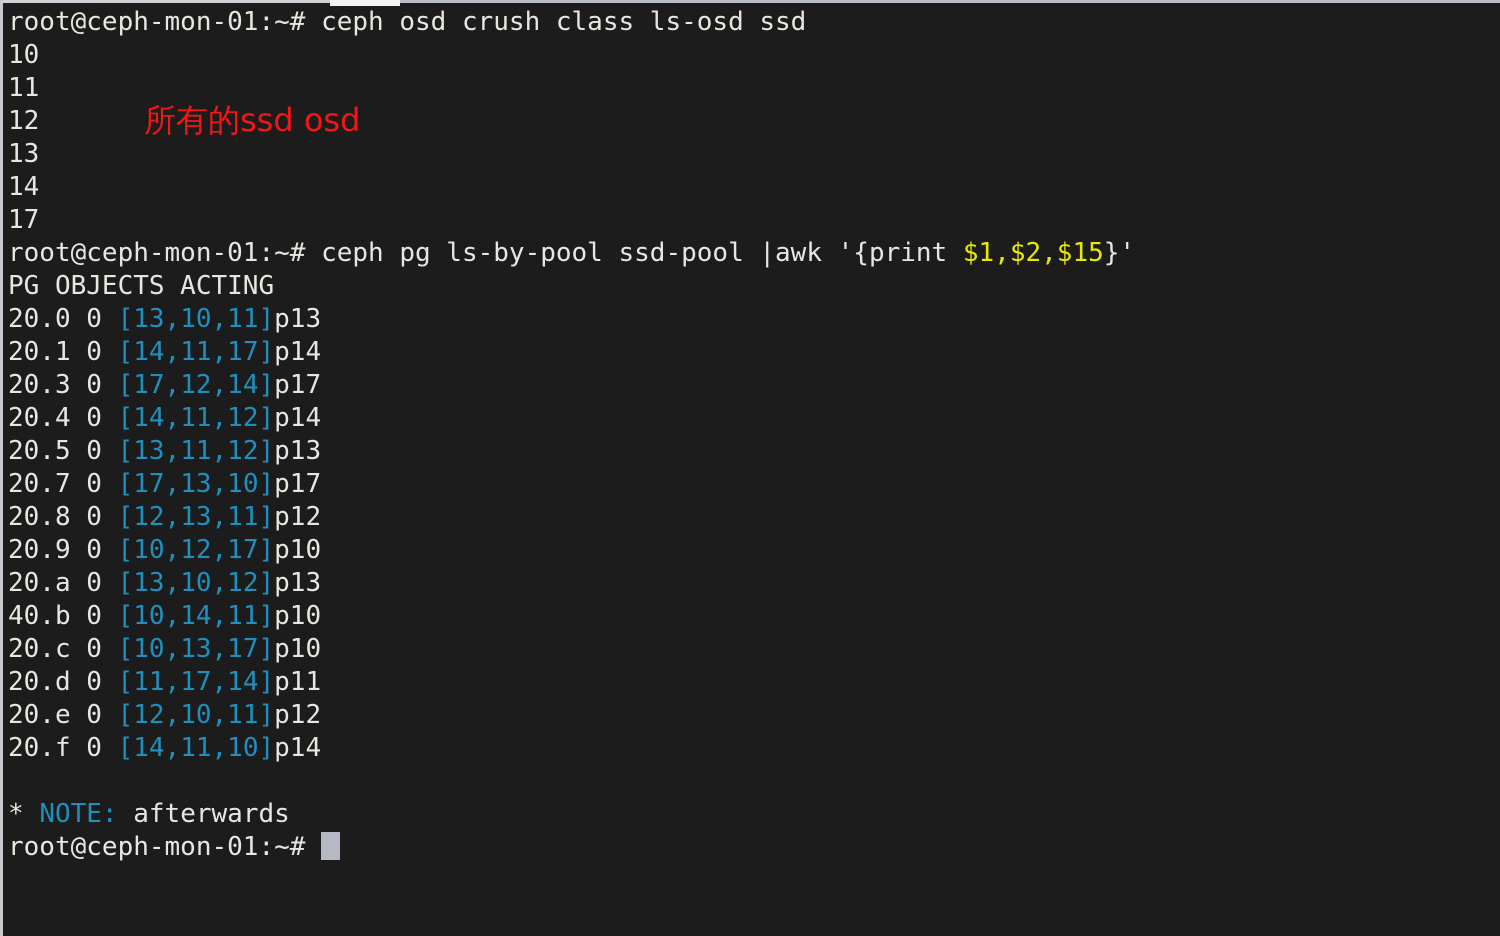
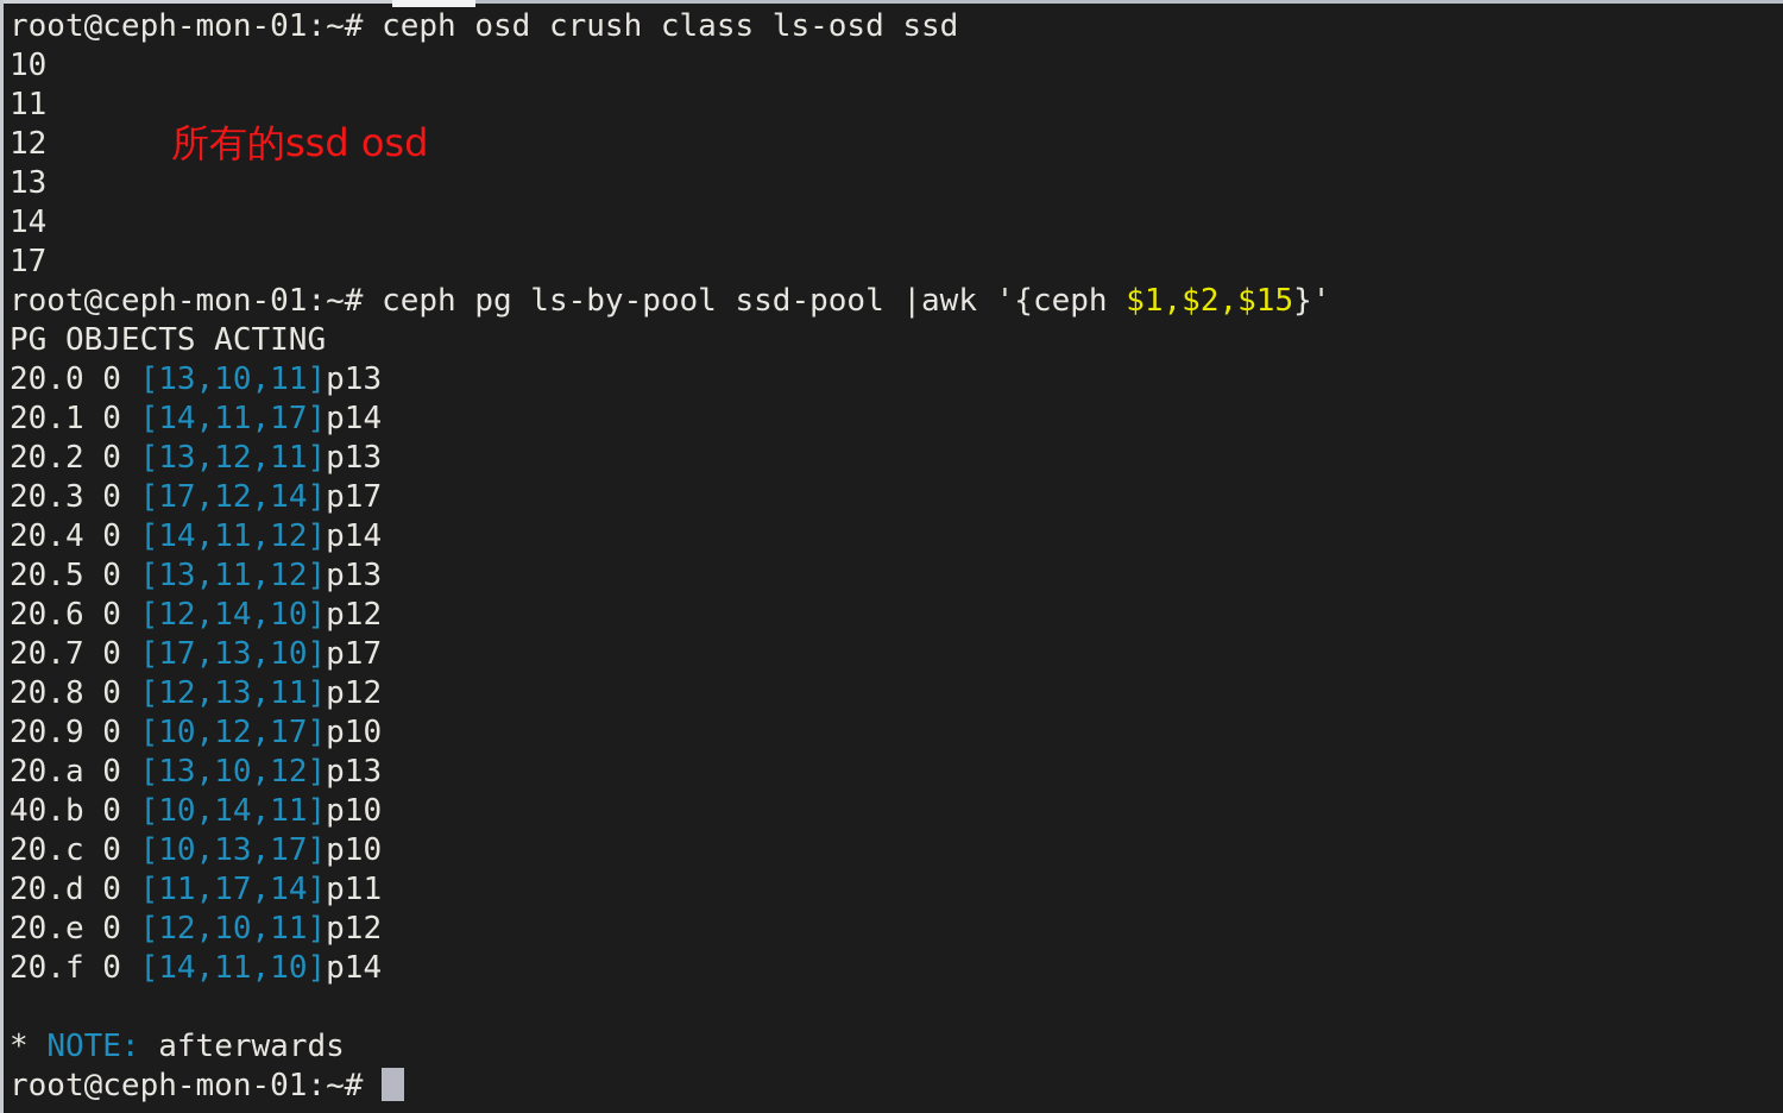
  root@ceph-mon-01:~# ceph osd crush class ls-osd ssd
  10
  11
  12
  13
  14
  17
- root@ceph-mon-01:~# ceph pg ls-by-pool ssd-pool |awk '{print $1,$2,$15}'
+ root@ceph-mon-01:~# ceph pg ls-by-pool ssd-pool |awk '{ceph $1,$2,$15}'
  PG OBJECTS ACTING
  20.0 0 [13,10,11]p13
  20.1 0 [14,11,17]p14
+ 20.2 0 [13,12,11]p13
  20.3 0 [17,12,14]p17
  20.4 0 [14,11,12]p14
  20.5 0 [13,11,12]p13
+ 20.6 0 [12,14,10]p12
  20.7 0 [17,13,10]p17
  20.8 0 [12,13,11]p12
  20.9 0 [10,12,17]p10
  20.a 0 [13,10,12]p13
  40.b 0 [10,14,11]p10
  20.c 0 [10,13,17]p10
  20.d 0 [11,17,14]p11
  20.e 0 [12,10,11]p12
  20.f 0 [14,11,10]p14
  * NOTE: afterwards
  root@ceph-mon-01:~#
  所有的ssd osd
